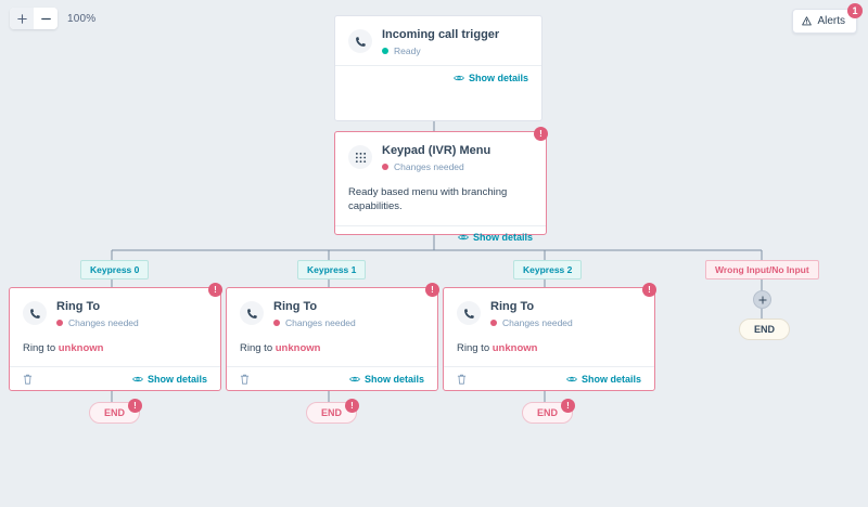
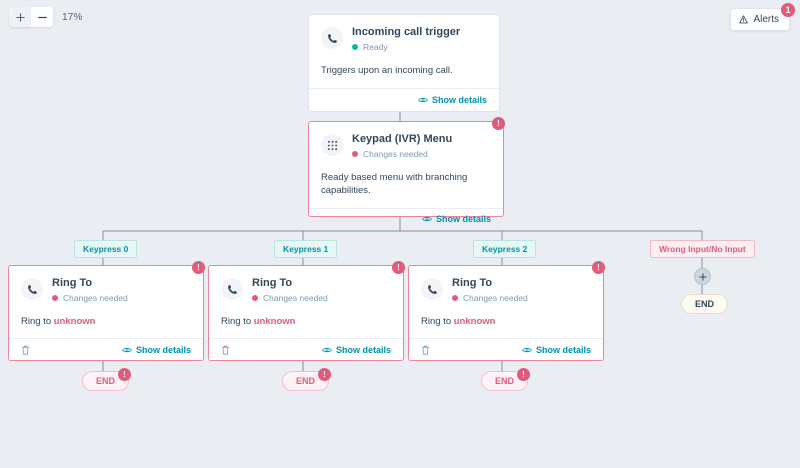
- 100%
+ 17%
  Alerts
  1
  Incoming call trigger
  Ready
+ Triggers upon an incoming call.
  Show details
  Keypad (IVR) Menu
  Changes needed
  Ready based menu with branching capabilities.
  Show details
  !
  Keypress 0
  Keypress 1
  Keypress 2
  Wrong Input/No Input
  Ring To
  Changes needed
  Ring to unknown
  Show details
  !
  Ring To
  Changes needed
  Ring to unknown
  Show details
  !
  Ring To
  Changes needed
  Ring to unknown
  Show details
  !
  END
  !
  END
  !
  END
  !
  END
